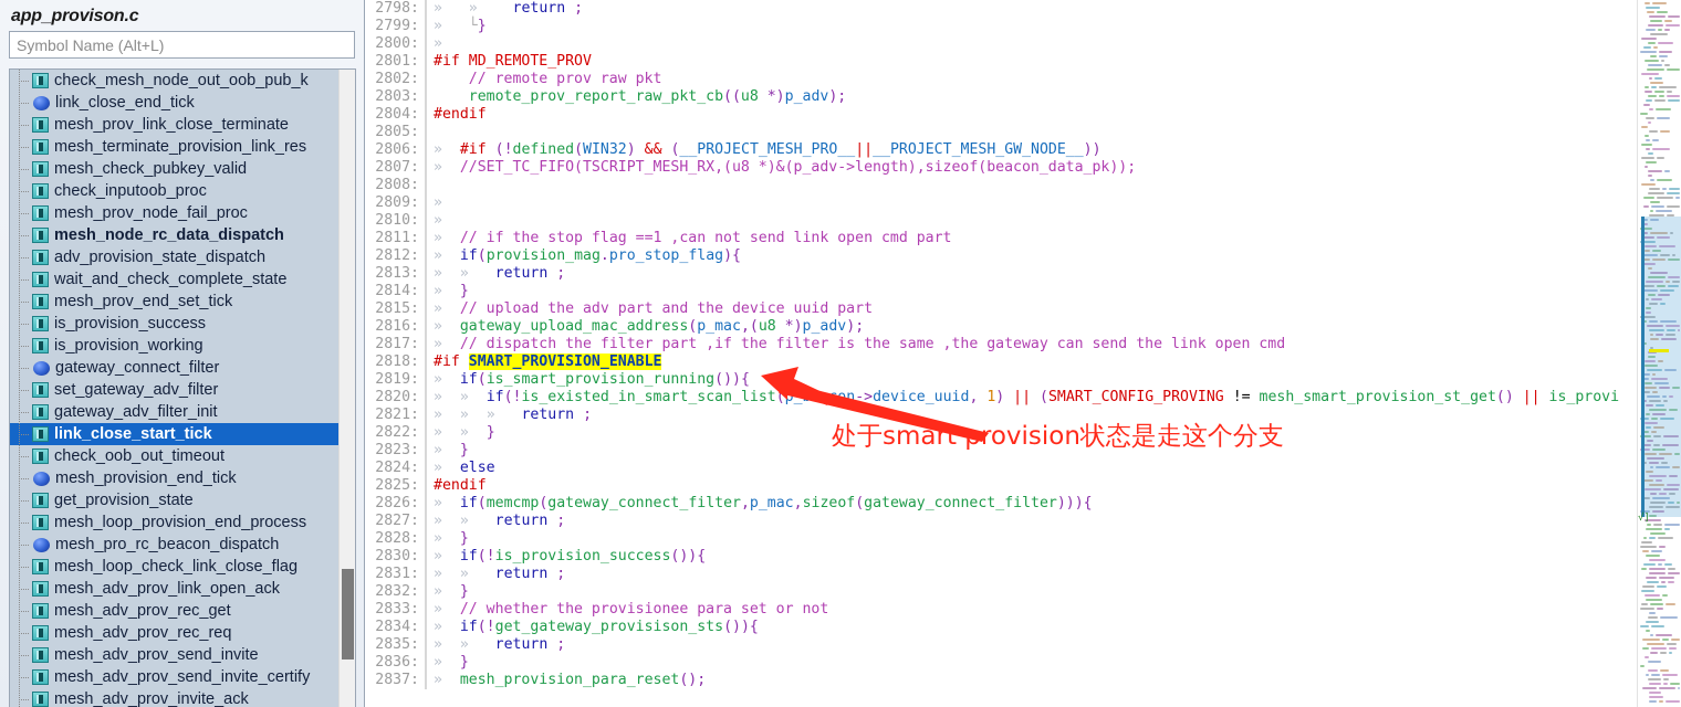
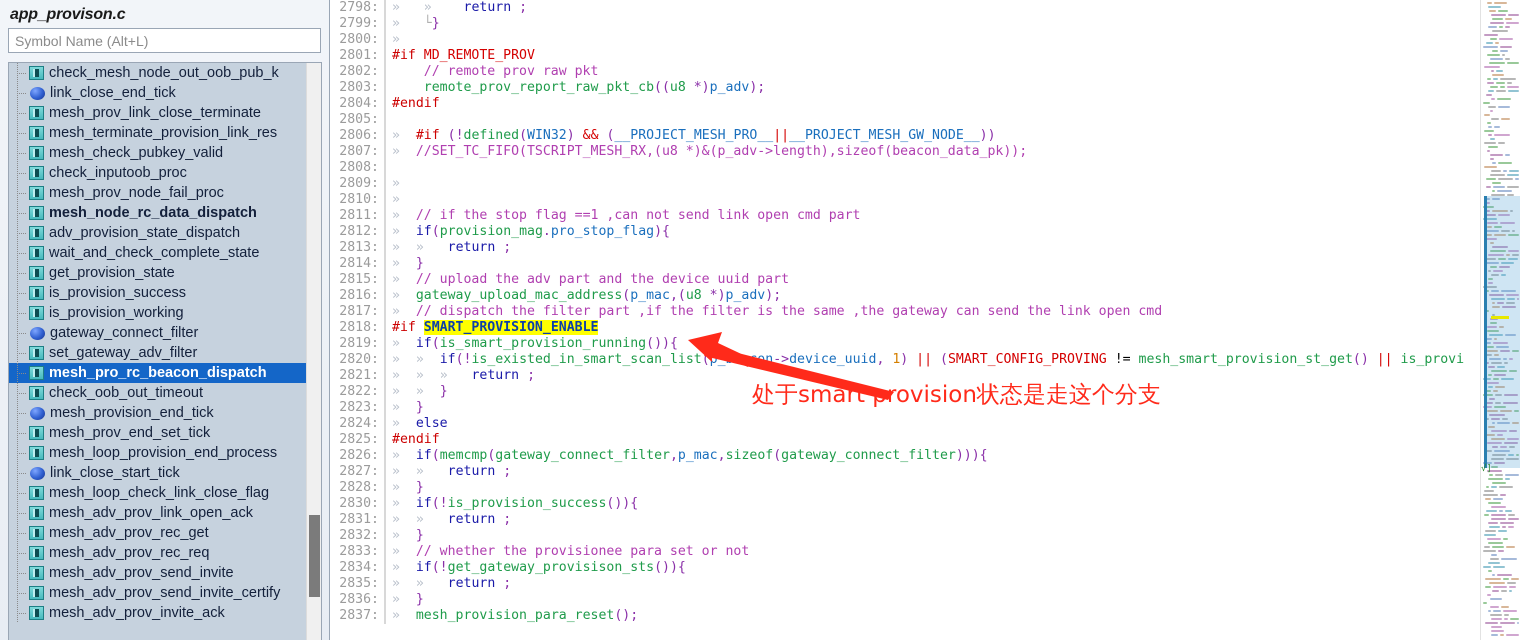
  app_provison.c
  Symbol Name (Alt+L)
  check_mesh_node_out_oob_pub_k
  link_close_end_tick
  mesh_prov_link_close_terminate
  mesh_terminate_provision_link_res
  mesh_check_pubkey_valid
  check_inputoob_proc
  mesh_prov_node_fail_proc
  mesh_node_rc_data_dispatch
  adv_provision_state_dispatch
  wait_and_check_complete_state
- mesh_prov_end_set_tick
+ get_provision_state
  is_provision_success
  is_provision_working
  gateway_connect_filter
  set_gateway_adv_filter
- gateway_adv_filter_init
- link_close_start_tick
+ mesh_pro_rc_beacon_dispatch
  check_oob_out_timeout
  mesh_provision_end_tick
- get_provision_state
+ mesh_prov_end_set_tick
  mesh_loop_provision_end_process
- mesh_pro_rc_beacon_dispatch
+ link_close_start_tick
  mesh_loop_check_link_close_flag
  mesh_adv_prov_link_open_ack
  mesh_adv_prov_rec_get
  mesh_adv_prov_rec_req
  mesh_adv_prov_send_invite
  mesh_adv_prov_send_invite_certify
  mesh_adv_prov_invite_ack
  2798:
  » » return ;
  2799:
  » └}
  2800:
  »
  2801:
  #if MD_REMOTE_PROV
  2802:
  // remote prov raw pkt
  2803:
  remote_prov_report_raw_pkt_cb((u8 *)p_adv);
  2804:
  #endif
  2805:
  2806:
  » #if (!defined(WIN32) && (__PROJECT_MESH_PRO__||__PROJECT_MESH_GW_NODE__))
  2807:
  » //SET_TC_FIFO(TSCRIPT_MESH_RX,(u8 *)&(p_adv->length),sizeof(beacon_data_pk));
  2808:
  2809:
  »
  2810:
  »
  2811:
  » // if the stop flag ==1 ,can not send link open cmd part
  2812:
  » if(provision_mag.pro_stop_flag){
  2813:
  » » return ;
  2814:
  » }
  2815:
  » // upload the adv part and the device uuid part
  2816:
  » gateway_upload_mac_address(p_mac,(u8 *)p_adv);
  2817:
  » // dispatch the filter part ,if the filter is the same ,the gateway can send the link open cmd
  2818:
  #if SMART_PROVISION_ENABLE
  2819:
  » if(is_smart_provision_running()){
  2820:
  » » if(!is_existed_in_smart_scan_list(pn->device_uuid, 1) || (SMART_CONFIG_PROVING != mesh_smart_provision_st_get() || is_provi
  2821:
  » » » return ;
  2822:
  » » }
  2823:
  » }
  2824:
  » else
  2825:
  #endif
  2826:
  » if(memcmp(gateway_connect_filter,p_mac,sizeof(gateway_connect_filter))){
  2827:
  » » return ;
  2828:
  » }
  2830:
  » if(!is_provision_success()){
  2831:
  » » return ;
  2832:
  » }
  2833:
  » // whether the provisionee para set or not
  2834:
  » if(!get_gateway_provisison_sts()){
  2835:
  » » return ;
  2836:
  » }
  2837:
  » mesh_provision_para_reset();
  处于smart provision状态是走这个分支
  √]
